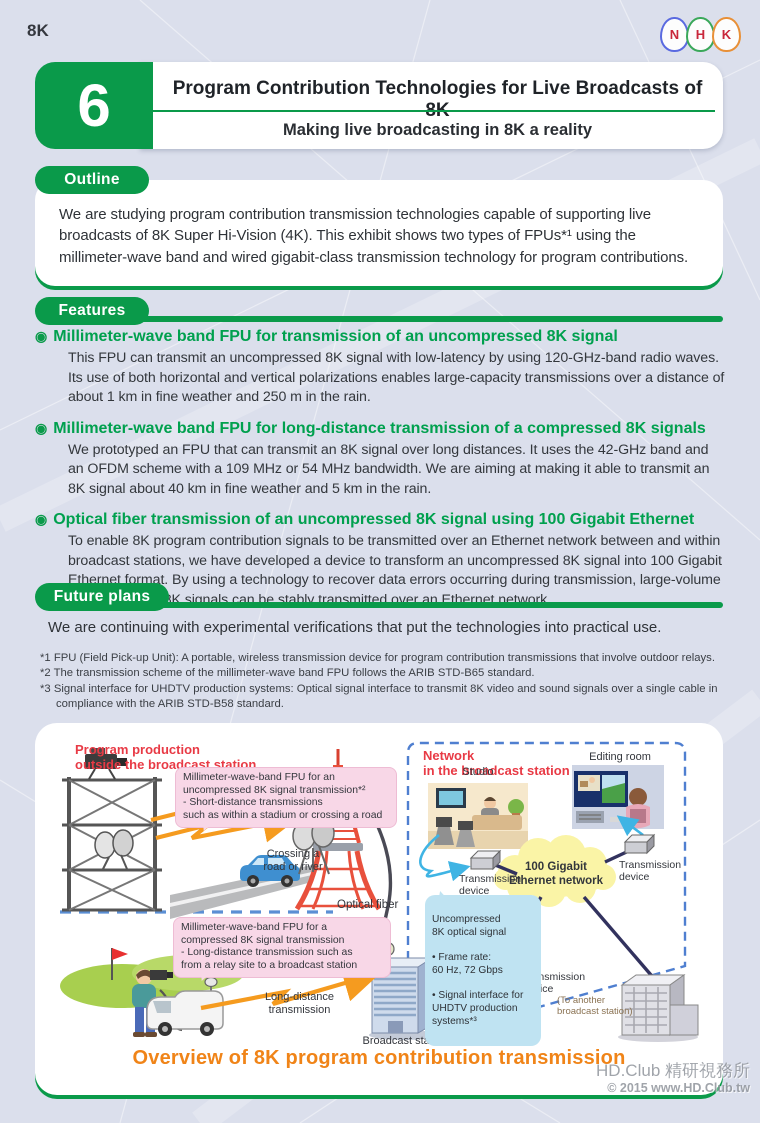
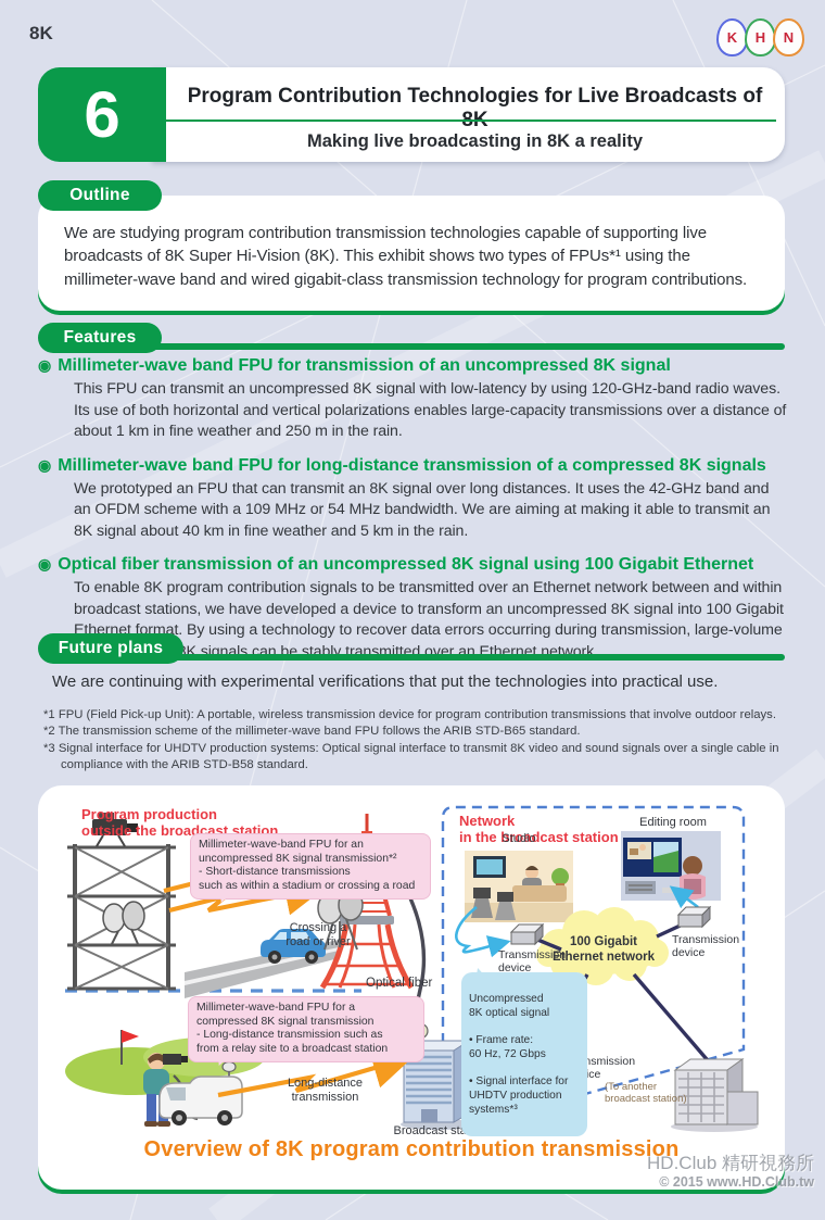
  8K
- N
+ K
  H
- K
+ N
  6
  Program Contribution Technologies for Live Broadcasts of
  Making live broadcasting in 8K a reality
  Outline
- We are studying program contribution transmission technologies capable of supporting live broadcasts of 8K Super Hi-Vision (4K). This exhibit shows two types of FPUs*¹ using the millimeter-wave band and wired gigabit-class transmission technology for program contributions.
+ We are studying program contribution transmission technologies capable of supporting live broadcasts of 8K Super Hi-Vision (8K). This exhibit shows two types of FPUs*¹ using the millimeter-wave band and wired gigabit-class transmission technology for program contributions.
  Features
  ◉ Millimeter-wave band FPU for transmission of an uncompressed 8K signal
  This FPU can transmit an uncompressed 8K signal with low-latency by using 120-GHz-band radio waves. Its use of both horizontal and vertical polarizations enables large-capacity transmissions over a distance of about 1 km in fine weather and 250 m in the rain.
  ◉ Millimeter-wave band FPU for long-distance transmission of a compressed 8K signals
  We prototyped an FPU that can transmit an 8K signal over long distances. It uses the 42-GHz band and an OFDM scheme with a 109 MHz or 54 MHz bandwidth. We are aiming at making it able to transmit an 8K signal about 40 km in fine weather and 5 km in the rain.
  ◉ Optical fiber transmission of an uncompressed 8K signal using 100 Gigabit Ethernet
  To enable 8K program contribution signals to be transmitted over an Ethernet network between and within broadcast stations, we have developed a device to transform an uncompressed 8K signal into 100 Gigabit Ethernet format. By using a technology to recover data errors occurring during transmission, large-volume K signals can be stably transmitted over an Ethernet network.
  Future plans
  We are continuing with experimental verifications that put the technologies into practical use.
  *1 FPU (Field Pick-up Unit): A portable, wireless transmission device for program contribution transmissions that involve outdoor relays.
  *2 The transmission scheme of the millimeter-wave band FPU follows the ARIB STD-B65 standard.
  *3 Signal interface for UHDTV production systems: Optical signal interface to transmit 8K video and sound signals over a single cable in compliance with the ARIB STD-B58 standard.
  Program production
  outside the broadcast station
  Millimeter-wave-band FPU for an
  uncompressed 8K signal transmission*²
  - Short-distance transmissions
  such as within a stadium or crossing a road
  Crossing a
  road or river
  Optical fiber
  Network
  in the broadcast station
  Studio
  Editing room
  100 Gigabit
  Ethernet network
  Transmission
  device
  Transmission
  device
  nsmission
  Uncompressed
  8K optical signal
  • Frame rate:
  60 Hz, 72 Gbps
  • Signal interface for
  UHDTV production
  systems*³
  Millimeter-wave-band FPU for a
  compressed 8K signal transmission
  - Long-distance transmission such as
  from a relay site to a broadcast station
  Long-distance
  transmission
  (To another
  broadcast station)
  Overview of 8K program contribution transmission
  HD.Club 精研視務所
  © 2015 www.HD.Club.tw
